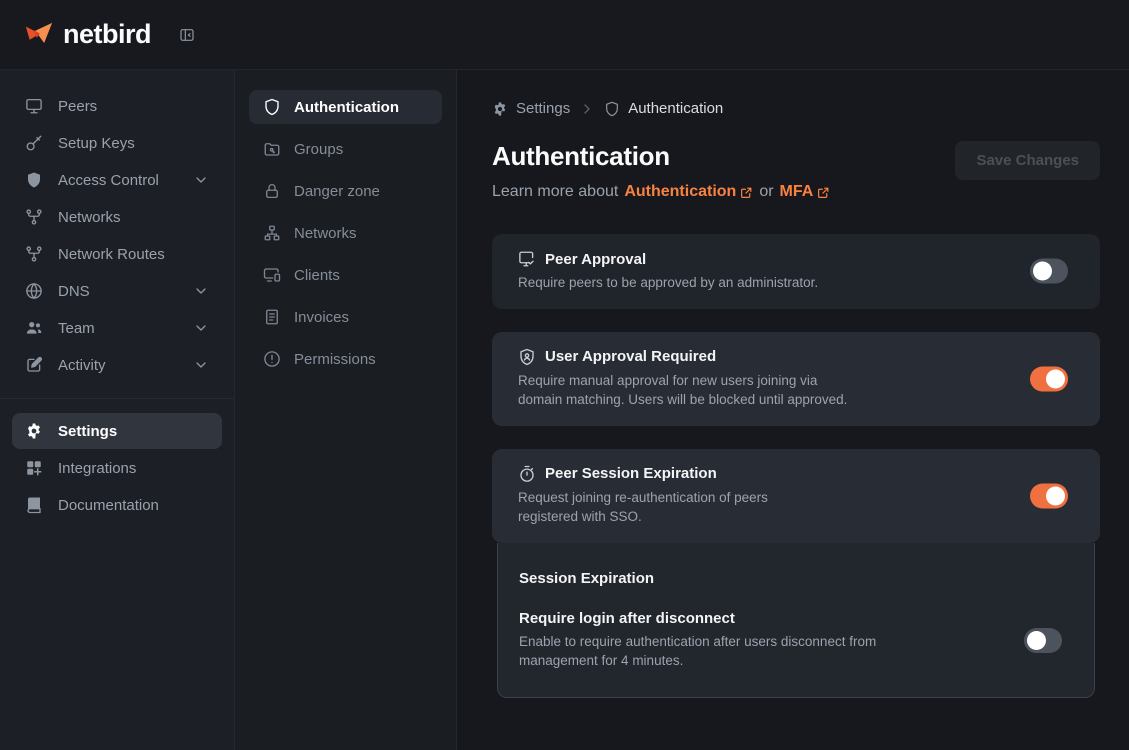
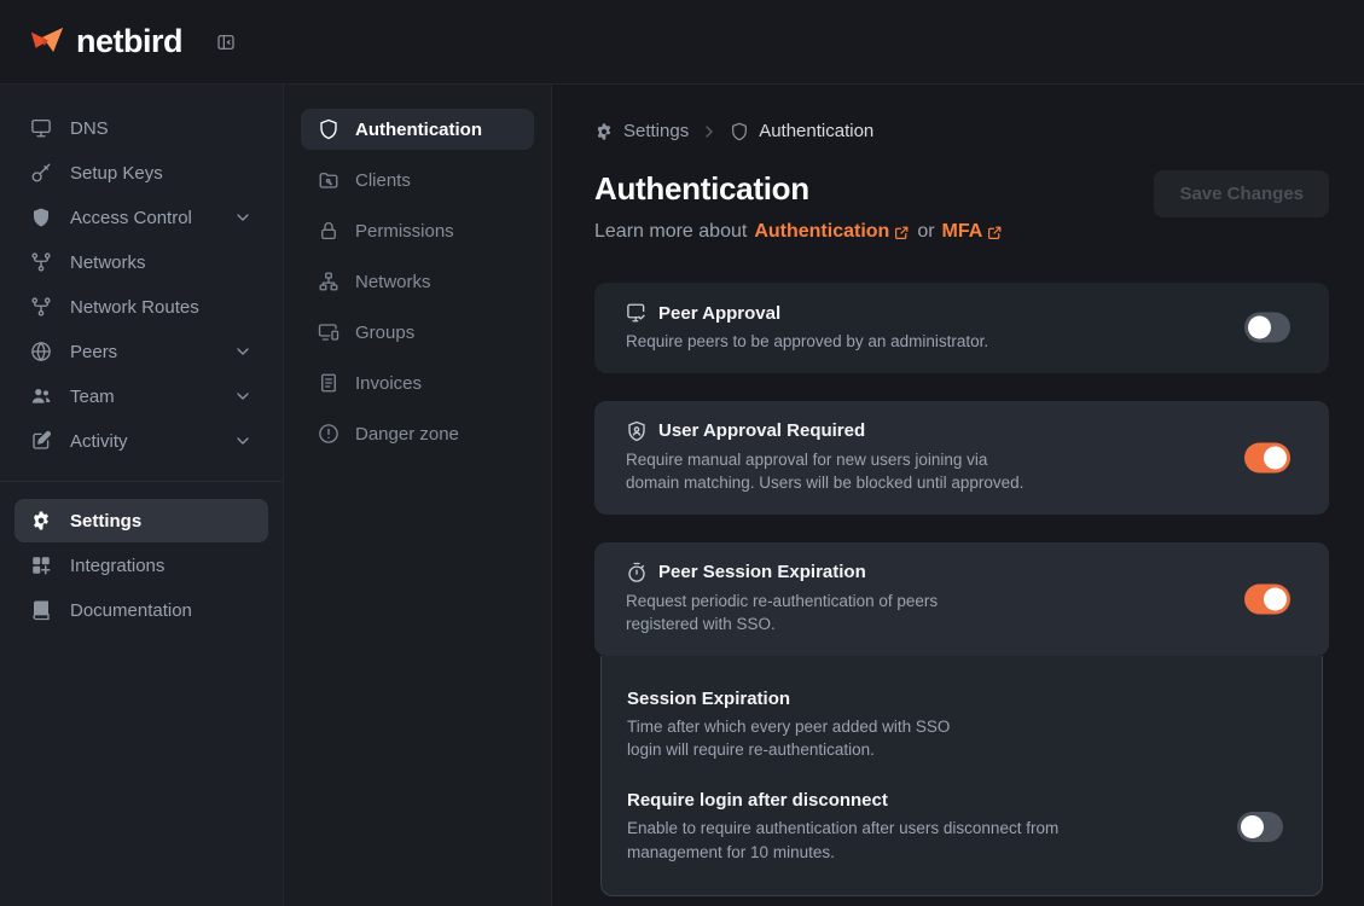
  netbird
- Peers
+ DNS
  Setup Keys
  Access Control
  Networks
  Network Routes
- DNS
+ Peers
  Team
  Activity
  Settings
  Integrations
  Documentation
  Authentication
- Groups
+ Clients
- Danger zone
+ Permissions
  Networks
- Clients
+ Groups
  Invoices
- Permissions
+ Danger zone
  Settings
  Authentication
  Authentication
  Learn more about
  Authentication
  or
  MFA
  Save Changes
  Peer Approval
  Require peers to be approved by an administrator.
  User Approval Required
  Require manual approval for new users joining via domain matching. Users will be blocked until approved.
  Peer Session Expiration
- Request joining re-authentication of peers registered with SSO.
+ Request periodic re-authentication of peers registered with SSO.
  Session Expiration
+ Time after which every peer added with SSO login will require re-authentication.
  Require login after disconnect
- Enable to require authentication after users disconnect from management for 4 minutes.
+ Enable to require authentication after users disconnect from management for 10 minutes.
